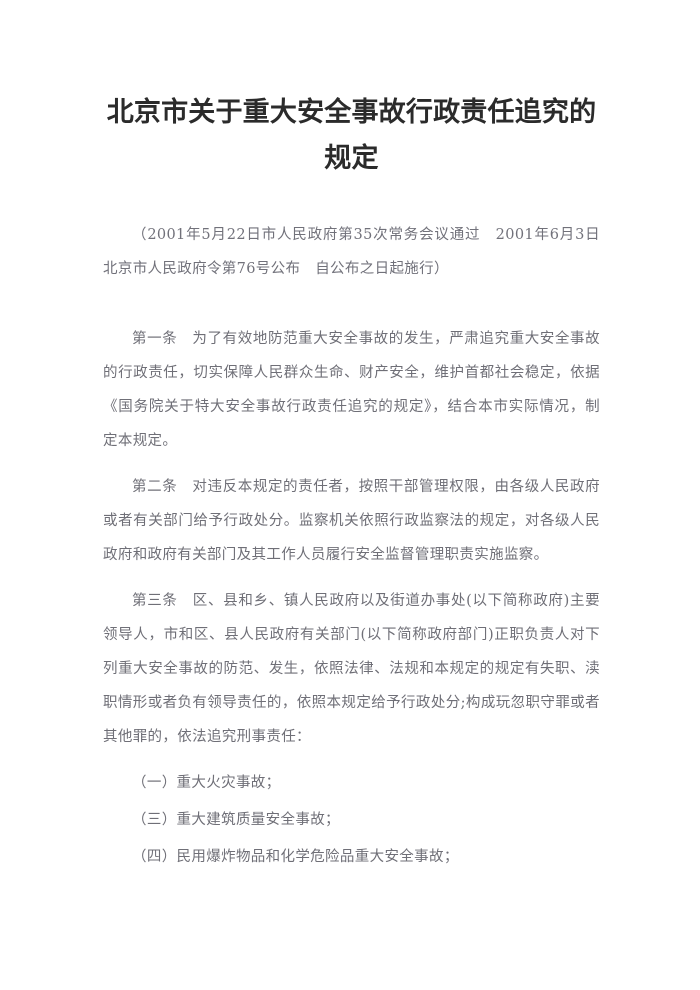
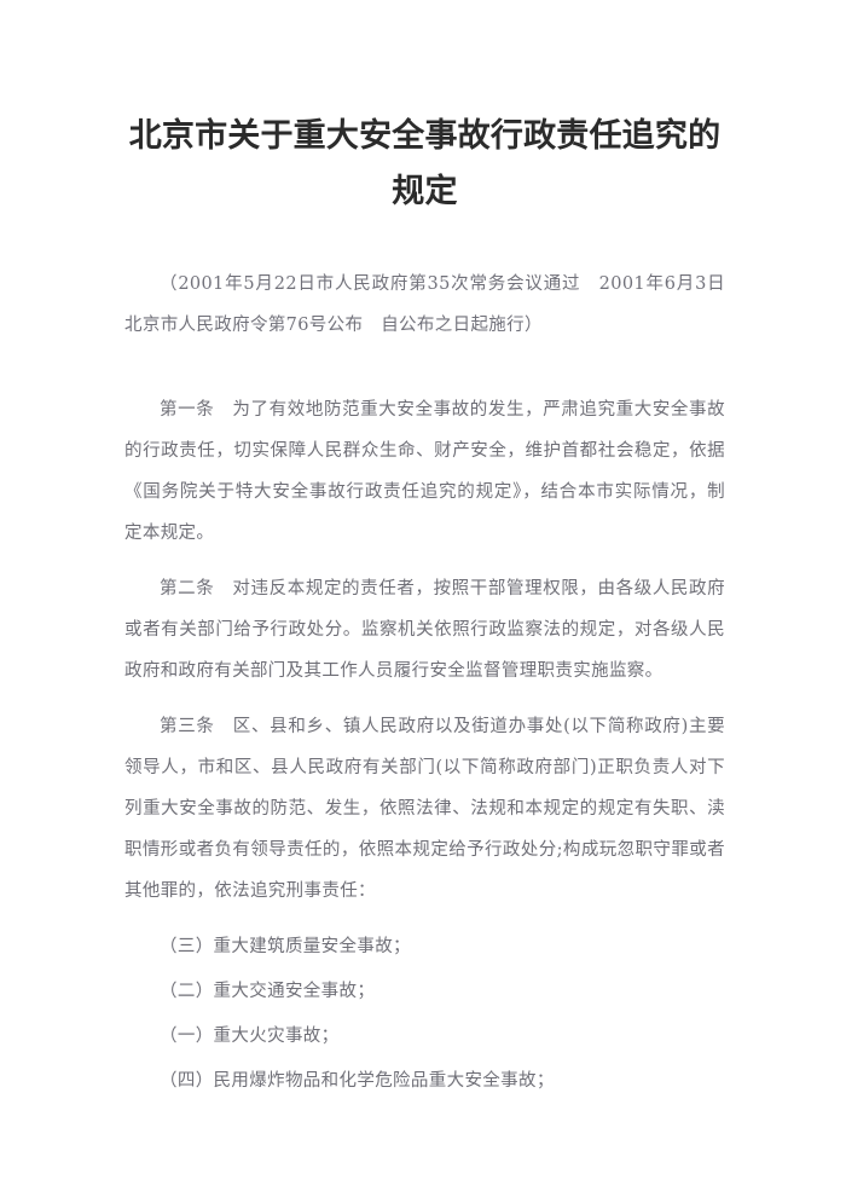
  北京市关于重大安全事故行政责任追究的规定
  （2001年5月22日市人民政府第35次常务会议通过 2001年6月3日北京市人民政府令第76号公布 自公布之日起施行）
  第一条 为了有效地防范重大安全事故的发生，严肃追究重大安全事故的行政责任，切实保障人民群众生命、财产安全，维护首都社会稳定，依据《国务院关于特大安全事故行政责任追究的规定》，结合本市实际情况，制定本规定。
  第二条 对违反本规定的责任者，按照干部管理权限，由各级人民政府或者有关部门给予行政处分。监察机关依照行政监察法的规定，对各级人民政府和政府有关部门及其工作人员履行安全监督管理职责实施监察。
  第三条 区、县和乡、镇人民政府以及街道办事处(以下简称政府)主要领导人，市和区、县人民政府有关部门(以下简称政府部门)正职负责人对下列重大安全事故的防范、发生，依照法律、法规和本规定的规定有失职、渎职情形或者负有领导责任的，依照本规定给予行政处分;构成玩忽职守罪或者其他罪的，依法追究刑事责任：
- （一）重大火灾事故；
+ （三）重大建筑质量安全事故；
+ （二）重大交通安全事故；
- （三）重大建筑质量安全事故；
+ （一）重大火灾事故；
  （四）民用爆炸物品和化学危险品重大安全事故；
